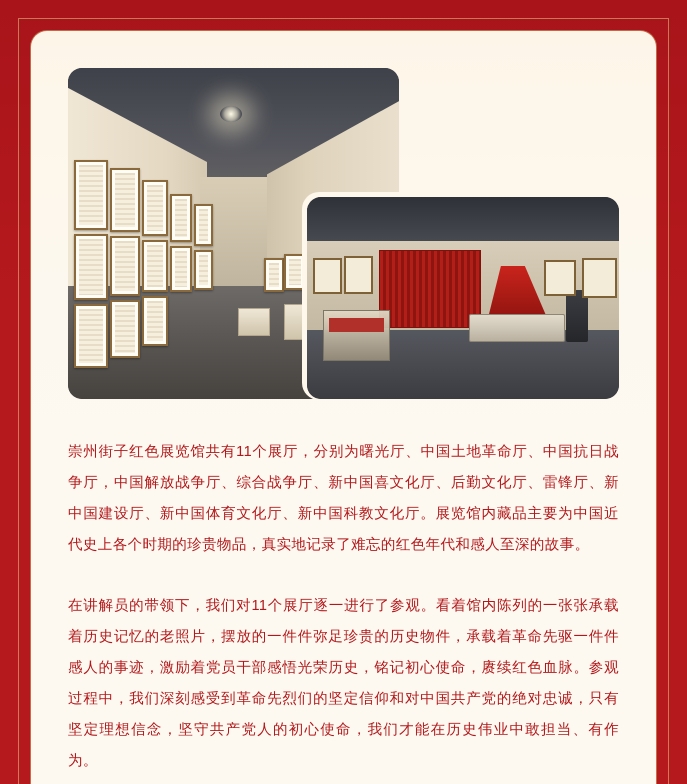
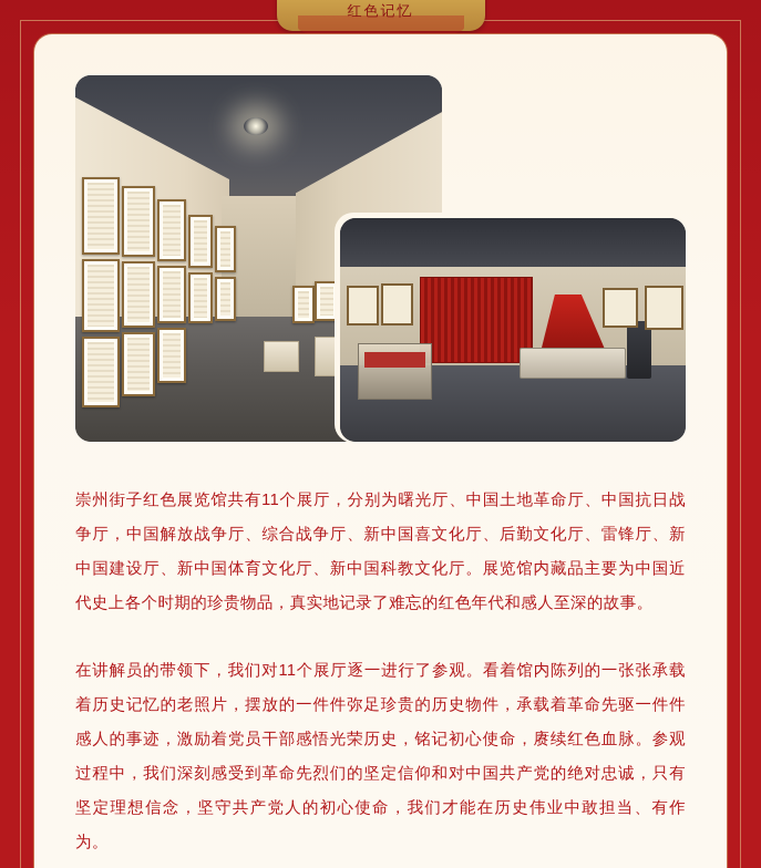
+ 红色记忆
  崇州街子红色展览馆共有11个展厅，分别为曙光厅、中国土地革命厅、中国抗日战争厅，中国解放战争厅、综合战争厅、新中国喜文化厅、后勤文化厅、雷锋厅、新中国建设厅、新中国体育文化厅、新中国科教文化厅。展览馆内藏品主要为中国近代史上各个时期的珍贵物品，真实地记录了难忘的红色年代和感人至深的故事。
  在讲解员的带领下，我们对11个展厅逐一进行了参观。看着馆内陈列的一张张承载着历史记忆的老照片，摆放的一件件弥足珍贵的历史物件，承载着革命先驱一件件感人的事迹，激励着党员干部感悟光荣历史，铭记初心使命，赓续红色血脉。参观过程中，我们深刻感受到革命先烈们的坚定信仰和对中国共产党的绝对忠诚，只有坚定理想信念，坚守共产党人的初心使命，我们才能在历史伟业中敢担当、有作为。
